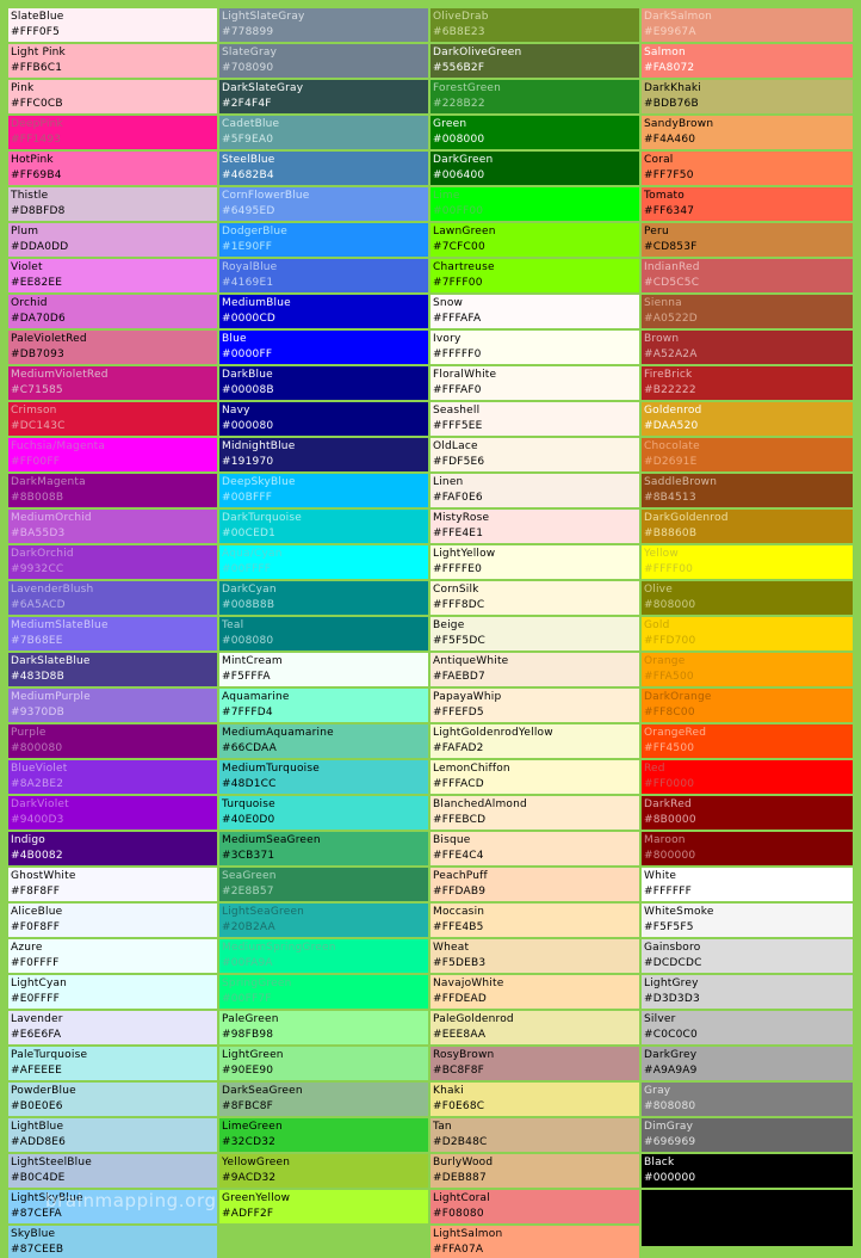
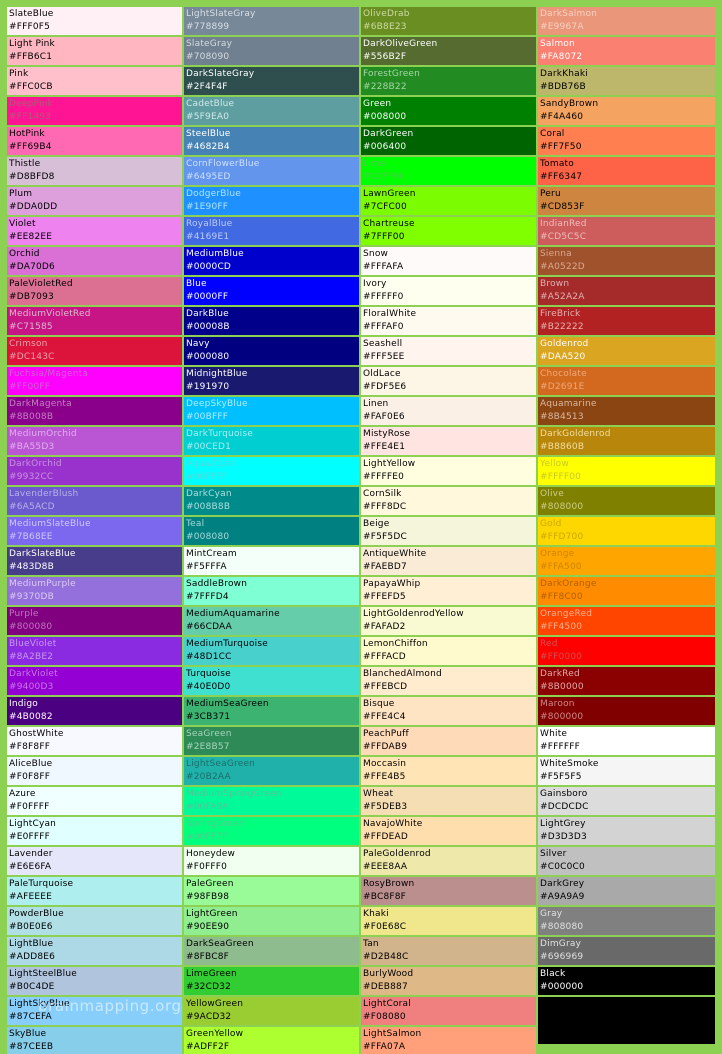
  SlateBlue
  #FFF0F5
  Light Pink
  #FFB6C1
  Pink
  #FFC0CB
  DeepPink
  #FF1493
  HotPink
  #FF69B4
  Thistle
  #D8BFD8
  Plum
  #DDA0DD
  Violet
  #EE82EE
  Orchid
  #DA70D6
  PaleVioletRed
  #DB7093
  MediumVioletRed
  #C71585
  Crimson
  #DC143C
  Fuchsia/Magenta
  #FF00FF
  DarkMagenta
  #8B008B
  MediumOrchid
  #BA55D3
  DarkOrchid
  #9932CC
  LavenderBlush
  #6A5ACD
  MediumSlateBlue
  #7B68EE
  DarkSlateBlue
  #483D8B
  MediumPurple
  #9370DB
  Purple
  #800080
  BlueViolet
  #8A2BE2
  DarkViolet
  #9400D3
  Indigo
  #4B0082
  GhostWhite
  #F8F8FF
  AliceBlue
  #F0F8FF
  Azure
  #F0FFFF
  LightCyan
  #E0FFFF
  Lavender
  #E6E6FA
  PaleTurquoise
  #AFEEEE
  PowderBlue
  #B0E0E6
  LightBlue
  #ADD8E6
  LightSteelBlue
  #B0C4DE
  LightSkyBlue
  #87CEFA
  SkyBlue
  #87CEEB
  LightSlateGray
  #778899
  SlateGray
  #708090
  DarkSlateGray
  #2F4F4F
  CadetBlue
  #5F9EA0
  SteelBlue
  #4682B4
  CornFlowerBlue
  #6495ED
  DodgerBlue
  #1E90FF
  RoyalBlue
  #4169E1
  MediumBlue
  #0000CD
  Blue
  #0000FF
  DarkBlue
  #00008B
  Navy
  #000080
  MidnightBlue
  #191970
  DeepSkyBlue
  #00BFFF
  DarkTurquoise
  #00CED1
  Aqua/Cyan
  #00FFFF
  DarkCyan
  #008B8B
  Teal
  #008080
  MintCream
  #F5FFFA
- Aquamarine
+ SaddleBrown
  #7FFFD4
  MediumAquamarine
  #66CDAA
  MediumTurquoise
  #48D1CC
  Turquoise
  #40E0D0
  MediumSeaGreen
  #3CB371
  SeaGreen
  #2E8B57
  LightSeaGreen
  #20B2AA
  MediumSpringGreen
  #00FA9A
  SpringGreen
  #00FF7F
+ Honeydew
+ #F0FFF0
  PaleGreen
  #98FB98
  LightGreen
  #90EE90
  DarkSeaGreen
  #8FBC8F
  LimeGreen
  #32CD32
  YellowGreen
  #9ACD32
  GreenYellow
  #ADFF2F
  OliveDrab
  #6B8E23
  DarkOliveGreen
  #556B2F
  ForestGreen
  #228B22
  Green
  #008000
  DarkGreen
  #006400
  Lime
  #00FF00
  LawnGreen
  #7CFC00
  Chartreuse
  #7FFF00
  Snow
  #FFFAFA
  Ivory
  #FFFFF0
  FloralWhite
  #FFFAF0
  Seashell
  #FFF5EE
  OldLace
  #FDF5E6
  Linen
  #FAF0E6
  MistyRose
  #FFE4E1
  LightYellow
  #FFFFE0
  CornSilk
  #FFF8DC
  Beige
  #F5F5DC
  AntiqueWhite
  #FAEBD7
  PapayaWhip
  #FFEFD5
  LightGoldenrodYellow
  #FAFAD2
  LemonChiffon
  #FFFACD
  BlanchedAlmond
  #FFEBCD
  Bisque
  #FFE4C4
  PeachPuff
  #FFDAB9
  Moccasin
  #FFE4B5
  Wheat
  #F5DEB3
  NavajoWhite
  #FFDEAD
  PaleGoldenrod
  #EEE8AA
  RosyBrown
  #BC8F8F
  Khaki
  #F0E68C
  Tan
  #D2B48C
  BurlyWood
  #DEB887
  LightCoral
  #F08080
  LightSalmon
  #FFA07A
  DarkSalmon
  #E9967A
  Salmon
  #FA8072
  DarkKhaki
  #BDB76B
  SandyBrown
  #F4A460
  Coral
  #FF7F50
  Tomato
  #FF6347
  Peru
  #CD853F
  IndianRed
  #CD5C5C
  Sienna
  #A0522D
  Brown
  #A52A2A
  FireBrick
  #B22222
  Goldenrod
  #DAA520
  Chocolate
  #D2691E
- SaddleBrown
+ Aquamarine
  #8B4513
  DarkGoldenrod
  #B8860B
  Yellow
  #FFFF00
  Olive
  #808000
  Gold
  #FFD700
  Orange
  #FFA500
  DarkOrange
  #FF8C00
  OrangeRed
  #FF4500
  Red
  #FF0000
  DarkRed
  #8B0000
  Maroon
  #800000
  White
  #FFFFFF
  WhiteSmoke
  #F5F5F5
  Gainsboro
  #DCDCDC
  LightGrey
  #D3D3D3
  Silver
  #C0C0C0
  DarkGrey
  #A9A9A9
  Gray
  #808080
  DimGray
  #696969
  Black
  #000000
  brainmapping.org
